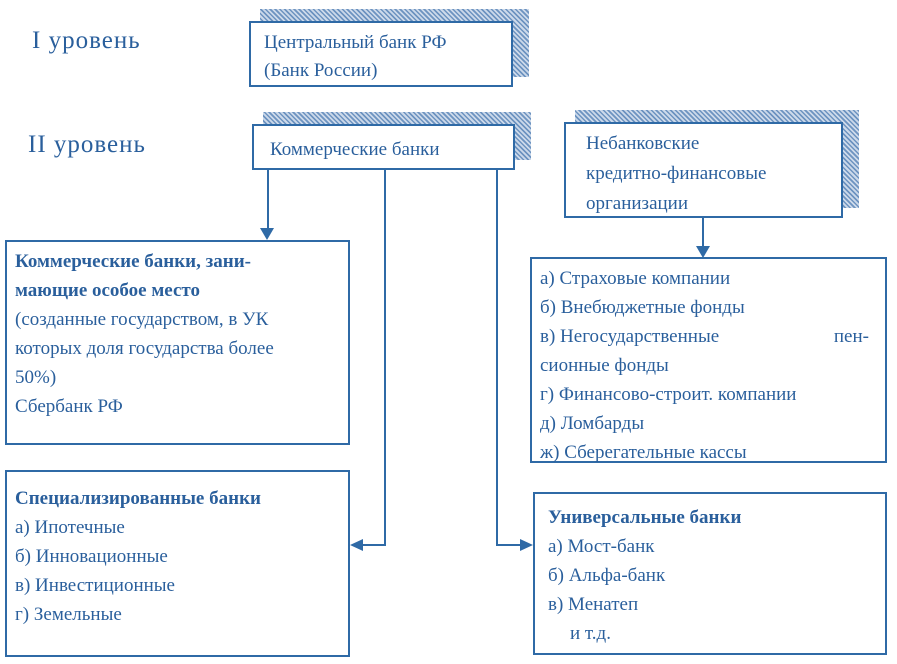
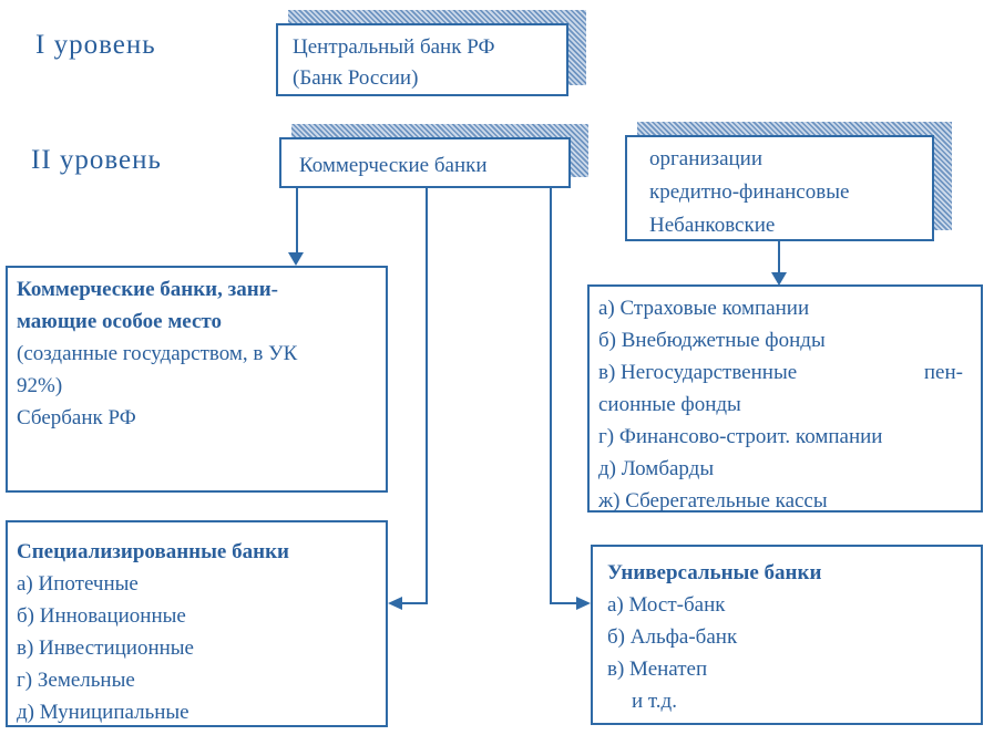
  I уровень
  II уровень
  Центральный банк РФ
  (Банк России)
  Коммерческие банки
- Небанковские
+ организации
  кредитно-финансовые
- организации
+ Небанковские
  Коммерческие банки, зани-
  мающие особое место
  (созданные государством, в УК
- которых доля государства более
- 50%)
+ 92%)
  Сбербанк РФ
  а) Страховые компании
  б) Внебюджетные фонды
  в) Негосударственные
  пен-
  сионные фонды
  г) Финансово-строит. компании
  д) Ломбарды
  ж) Сберегательные кассы
  Специализированные банки
  а) Ипотечные
  б) Инновационные
  в) Инвестиционные
  г) Земельные
+ д) Муниципальные
  Универсальные банки
  а) Мост-банк
  б) Альфа-банк
  в) Менатеп
  и т.д.
